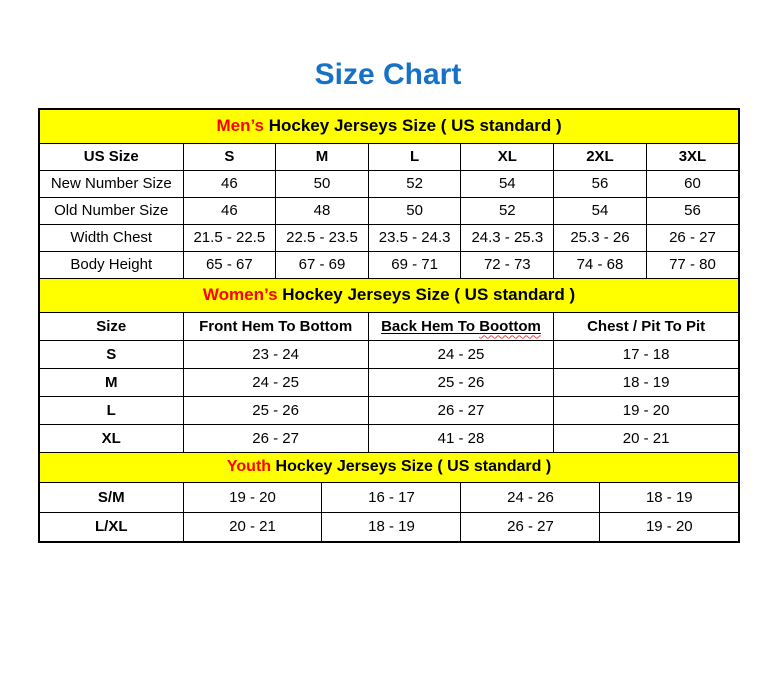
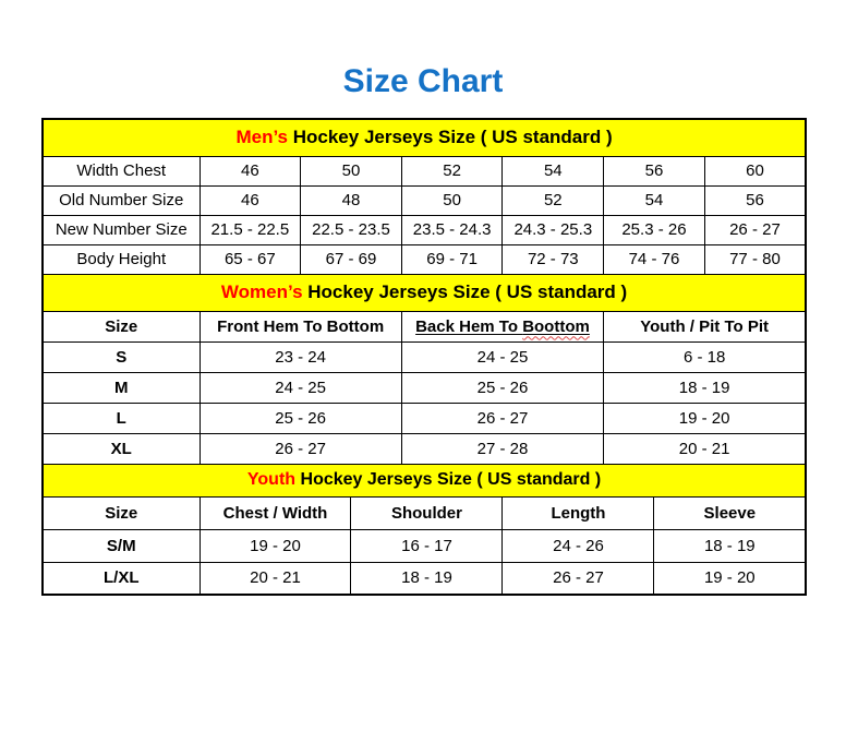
  Size Chart
  Men’s Hockey Jerseys Size ( US standard )
- US Size	S	M	L	XL	2XL	3XL
- New Number Size	46	50	52	54	56	60
+ Width Chest	46	50	52	54	56	60
  Old Number Size	46	48	50	52	54	56
- Width Chest	21.5 - 22.5	22.5 - 23.5	23.5 - 24.3	24.3 - 25.3	25.3 - 26	26 - 27
+ New Number Size	21.5 - 22.5	22.5 - 23.5	23.5 - 24.3	24.3 - 25.3	25.3 - 26	26 - 27
- Body Height	65 - 67	67 - 69	69 - 71	72 - 73	74 - 68	77 - 80
+ Body Height	65 - 67	67 - 69	69 - 71	72 - 73	74 - 76	77 - 80
  Women’s Hockey Jerseys Size ( US standard )
- Size	Front Hem To Bottom	Back Hem To Boottom	Chest / Pit To Pit
+ Size	Front Hem To Bottom	Back Hem To Boottom	Youth / Pit To Pit
- S	23 - 24	24 - 25	17 - 18
+ S	23 - 24	24 - 25	6 - 18
  M	24 - 25	25 - 26	18 - 19
  L	25 - 26	26 - 27	19 - 20
- XL	26 - 27	41 - 28	20 - 21
+ XL	26 - 27	27 - 28	20 - 21
  Youth Hockey Jerseys Size ( US standard )
+ Size	Chest / Width	Shoulder	Length	Sleeve
  S/M	19 - 20	16 - 17	24 - 26	18 - 19
  L/XL	20 - 21	18 - 19	26 - 27	19 - 20
